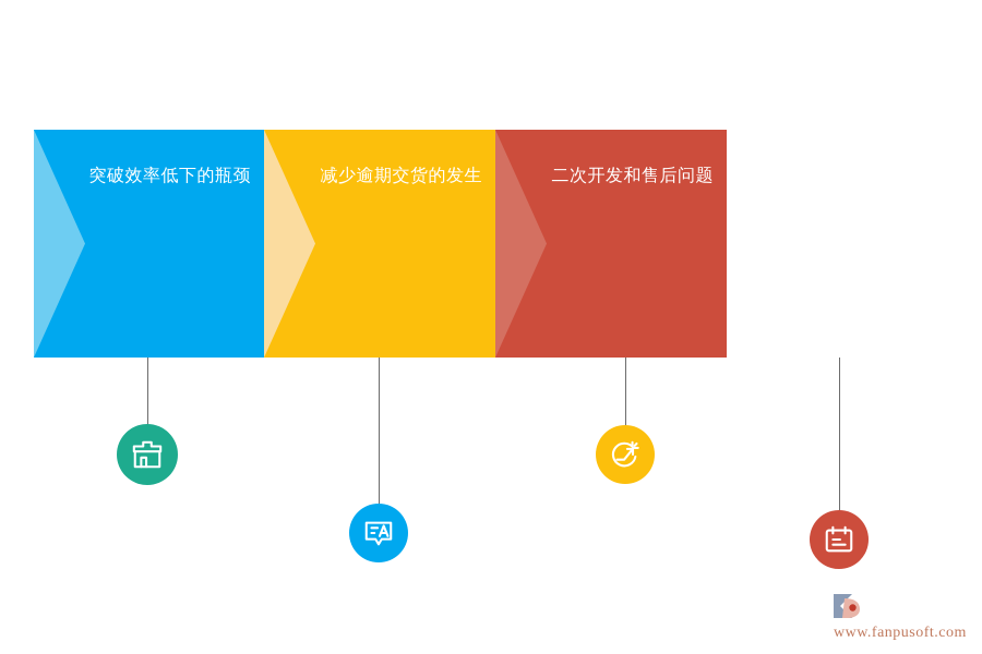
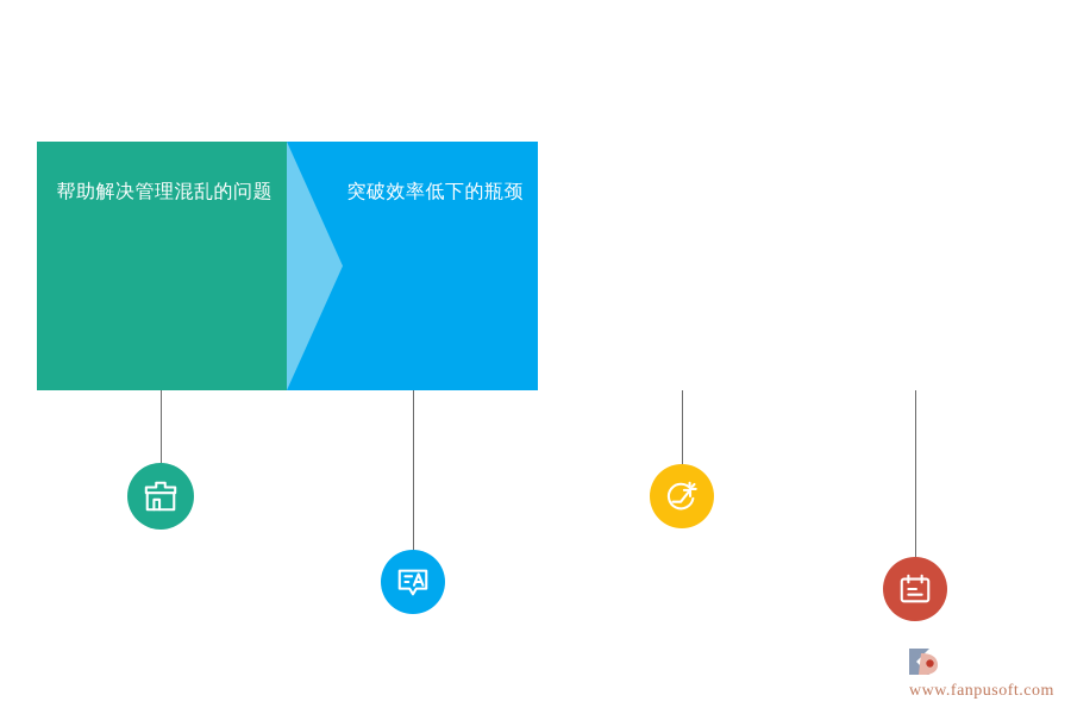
+ 帮助解决管理混乱的问题
  突破效率低下的瓶颈
- 减少逾期交货的发生
- 二次开发和售后问题
  www.fanpusoft.com
